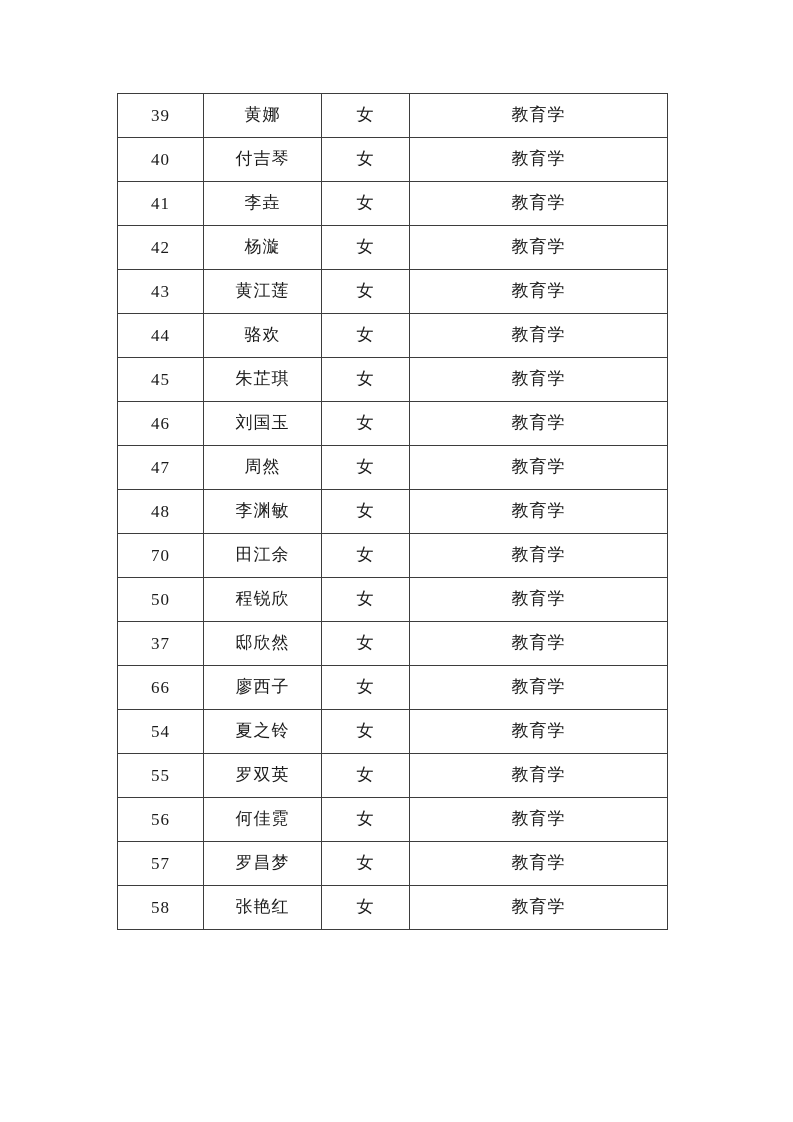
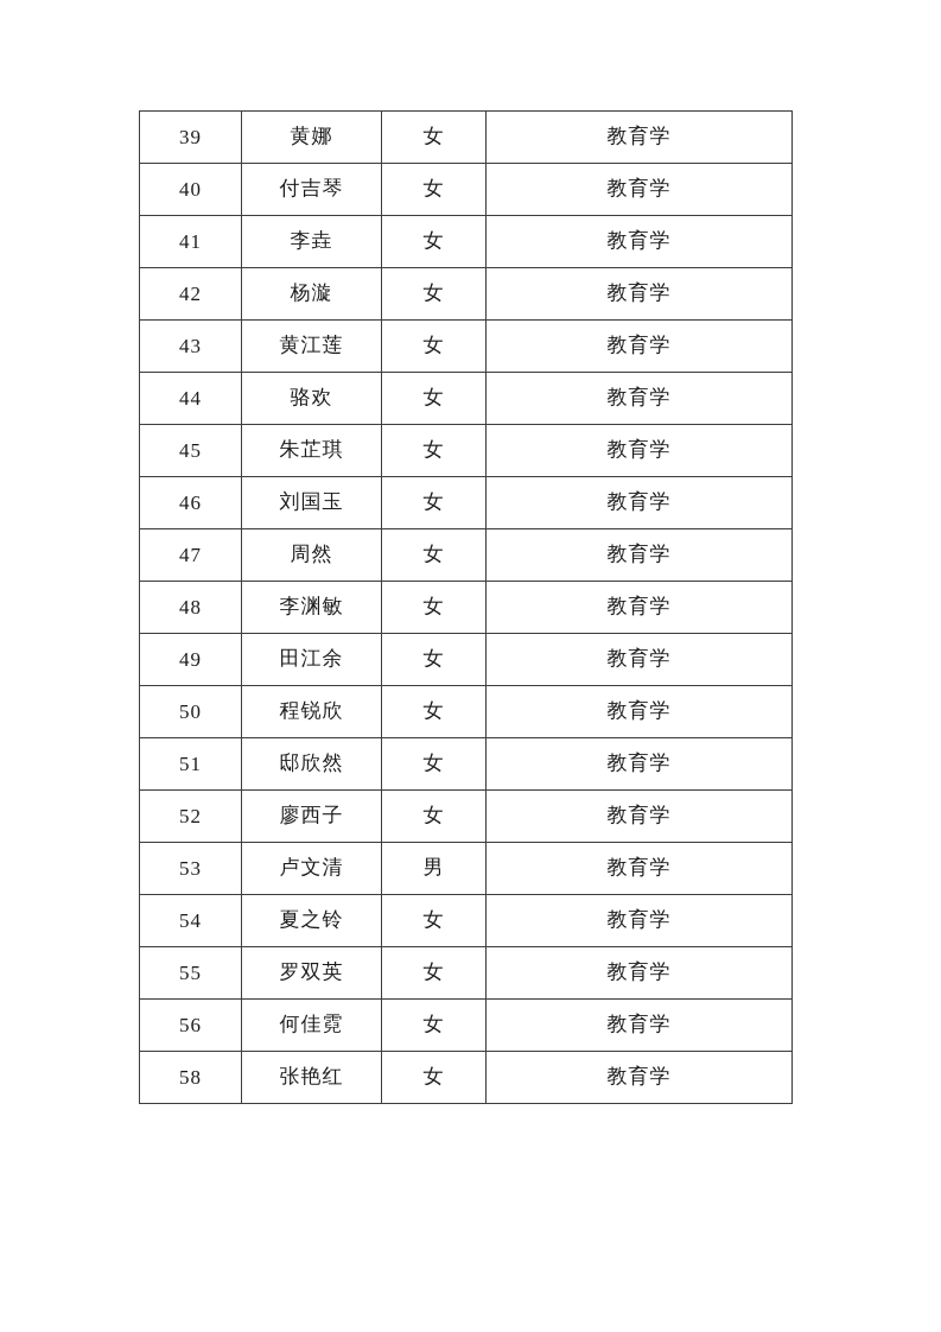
  39	黄娜	女	教育学
  40	付吉琴	女	教育学
  41	李垚	女	教育学
  42	杨漩	女	教育学
  43	黄江莲	女	教育学
  44	骆欢	女	教育学
  45	朱芷琪	女	教育学
  46	刘国玉	女	教育学
  47	周然	女	教育学
  48	李渊敏	女	教育学
- 70	田江余	女	教育学
+ 49	田江余	女	教育学
  50	程锐欣	女	教育学
- 37	邸欣然	女	教育学
+ 51	邸欣然	女	教育学
- 66	廖西子	女	教育学
+ 52	廖西子	女	教育学
+ 53	卢文清	男	教育学
  54	夏之铃	女	教育学
  55	罗双英	女	教育学
  56	何佳霓	女	教育学
- 57	罗昌梦	女	教育学
  58	张艳红	女	教育学
